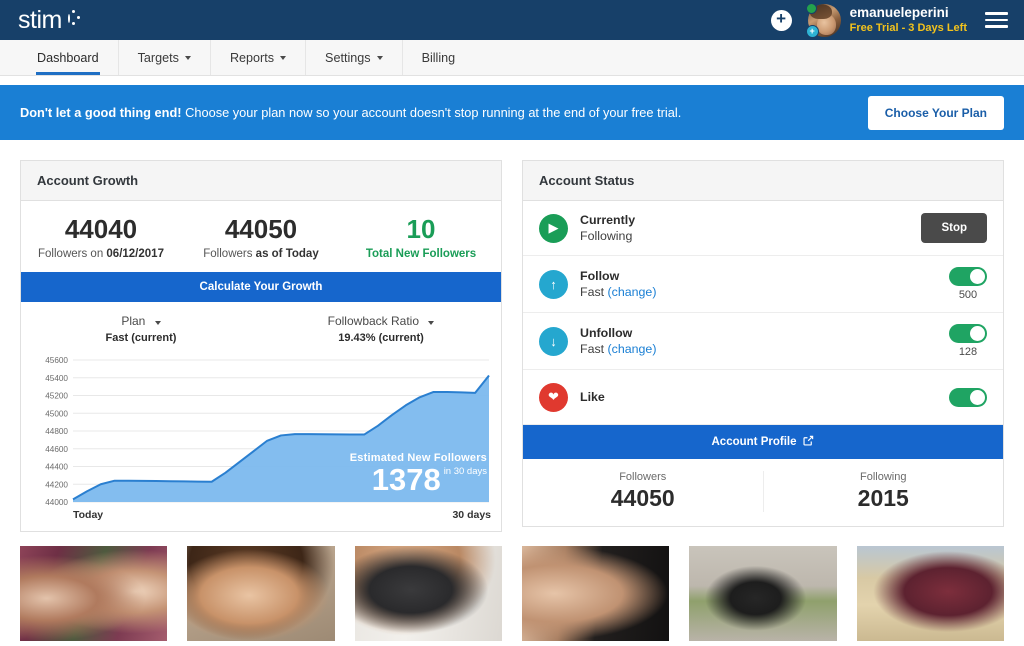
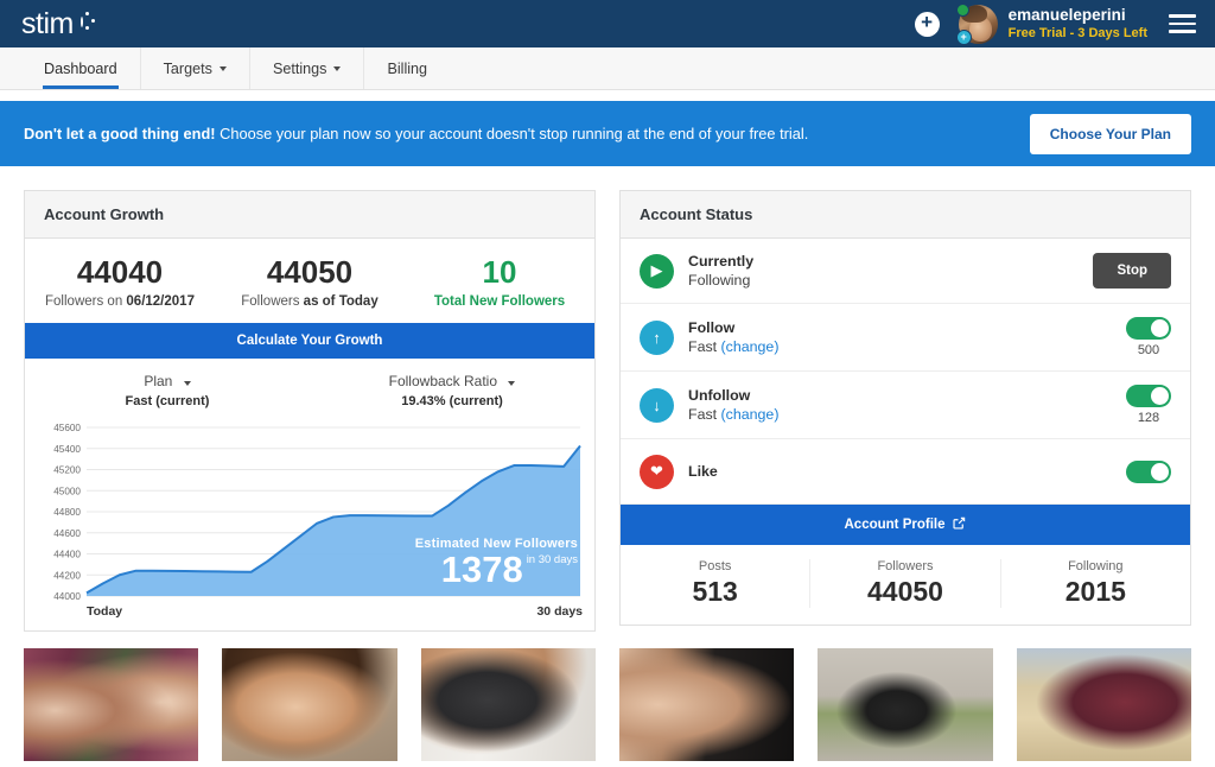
  stim
  +
  +
  emanueleperini
  Free Trial - 3 Days Left
  Dashboard
  Targets
- Reports
  Settings
  Billing
  Don't let a good thing end! Choose your plan now so your account doesn't stop running at the end of your free trial.
  Choose Your Plan
  Account Growth
  44040
  Followers on 06/12/2017
  44050
  Followers as of Today
  10
  Total New Followers
  Calculate Your Growth
  Plan
  Fast (current)
  Followback Ratio
  19.43% (current)
  44000
  44200
  44400
  44600
  44800
  45000
  45200
  45400
  45600
  Estimated New Followers
  1378 in 30 days
  Today
  30 days
  Account Status
  ▶
  Currently
  Following
  Stop
  ↑
  Follow
  Fast (change)
  500
  ↓
  Unfollow
  Fast (change)
  128
  ❤
  Like
  Account Profile
+ Posts
+ 513
  Followers
  44050
  Following
  2015
